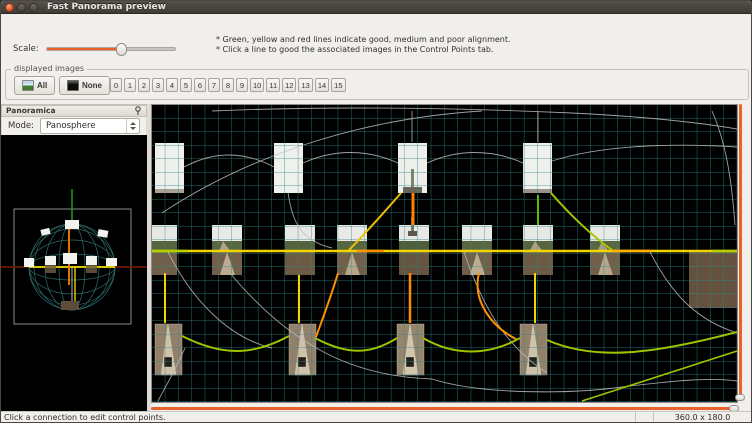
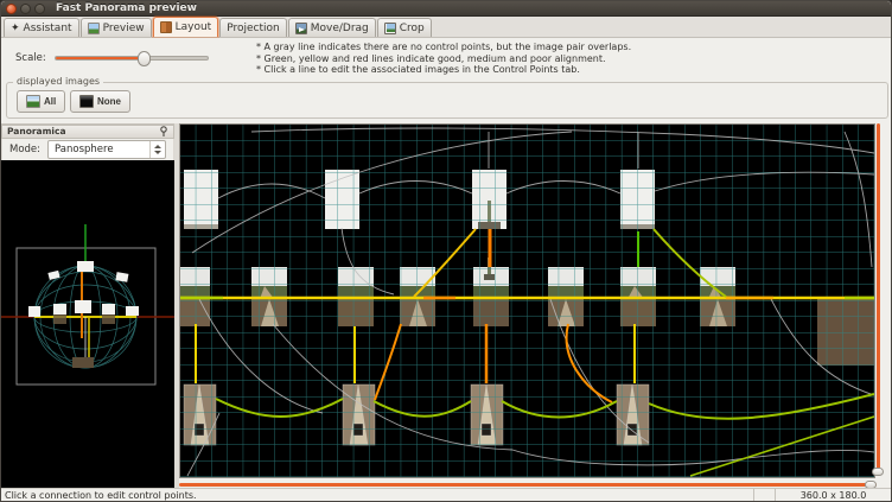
  Fast Panorama preview
+ ✦
+ Assistant
+ Preview
+ Layout
+ Projection
+ Move/Drag
+ Crop
  Scale:
+ * A gray line indicates there are no control points, but the image pair overlaps.
  * Green, yellow and red lines indicate good, medium and poor alignment.
- * Click a line to good the associated images in the Control Points tab.
+ * Click a line to edit the associated images in the Control Points tab.
  displayed images
  All
  None
- 0
- 1
- 2
- 3
- 4
- 5
- 6
- 7
- 8
- 9
- 10
- 11
- 12
- 13
- 14
- 15
  Panoramica
  Mode:
  Panosphere
  Click a connection to edit control points.
  360.0 x 180.0
